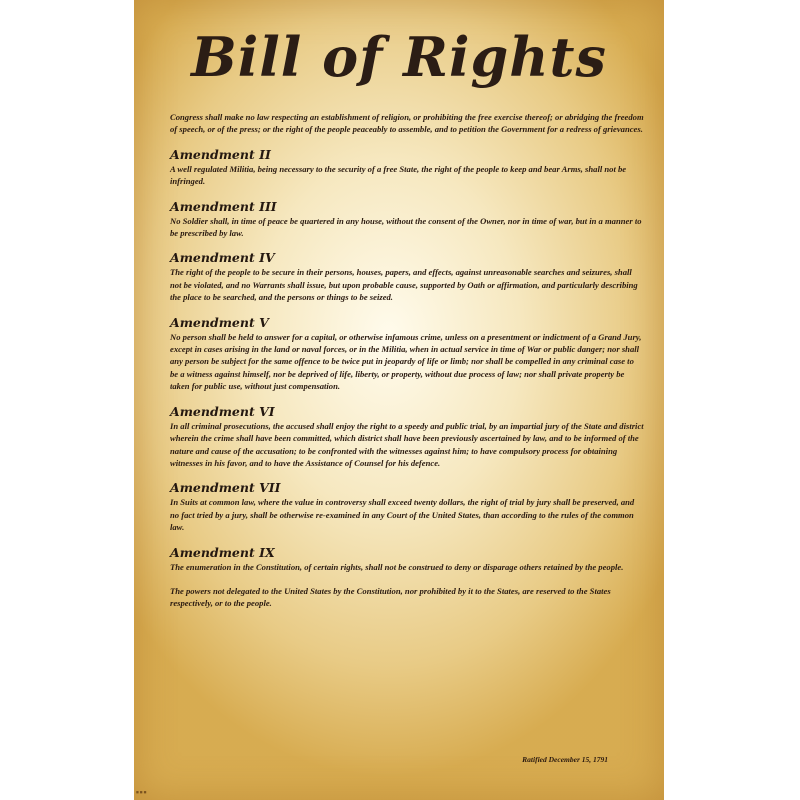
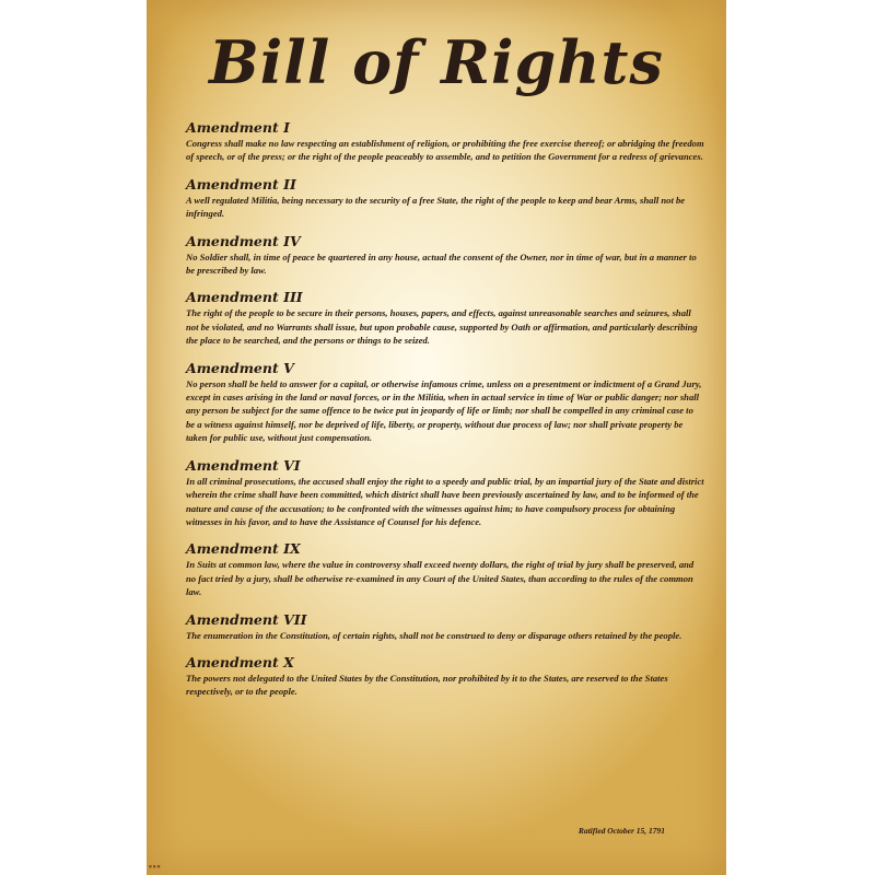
  Bill of Rights
+ Amendment I
  Congress shall make no law respecting an establishment of religion, or prohibiting the free exercise thereof; or abridging the freedom of speech, or of the press; or the right of the people peaceably to assemble, and to petition the Government for a redress of grievances.
  Amendment II
  A well regulated Militia, being necessary to the security of a free State, the right of the people to keep and bear Arms, shall not be infringed.
- Amendment III
+ Amendment IV
- No Soldier shall, in time of peace be quartered in any house, without the consent of the Owner, nor in time of war, but in a manner to be prescribed by law.
+ No Soldier shall, in time of peace be quartered in any house, actual the consent of the Owner, nor in time of war, but in a manner to be prescribed by law.
- Amendment IV
+ Amendment III
  The right of the people to be secure in their persons, houses, papers, and effects, against unreasonable searches and seizures, shall not be violated, and no Warrants shall issue, but upon probable cause, supported by Oath or affirmation, and particularly describing the place to be searched, and the persons or things to be seized.
  Amendment V
  No person shall be held to answer for a capital, or otherwise infamous crime, unless on a presentment or indictment of a Grand Jury, except in cases arising in the land or naval forces, or in the Militia, when in actual service in time of War or public danger; nor shall any person be subject for the same offence to be twice put in jeopardy of life or limb; nor shall be compelled in any criminal case to be a witness against himself, nor be deprived of life, liberty, or property, without due process of law; nor shall private property be taken for public use, without just compensation.
  Amendment VI
  In all criminal prosecutions, the accused shall enjoy the right to a speedy and public trial, by an impartial jury of the State and district wherein the crime shall have been committed, which district shall have been previously ascertained by law, and to be informed of the nature and cause of the accusation; to be confronted with the witnesses against him; to have compulsory process for obtaining witnesses in his favor, and to have the Assistance of Counsel for his defence.
- Amendment VII
+ Amendment IX
  In Suits at common law, where the value in controversy shall exceed twenty dollars, the right of trial by jury shall be preserved, and no fact tried by a jury, shall be otherwise re-examined in any Court of the United States, than according to the rules of the common law.
- Amendment IX
+ Amendment VII
  The enumeration in the Constitution, of certain rights, shall not be construed to deny or disparage others retained by the people.
+ Amendment X
  The powers not delegated to the United States by the Constitution, nor prohibited by it to the States, are reserved to the States respectively, or to the people.
- Ratified December 15, 1791
+ Ratified October 15, 1791
